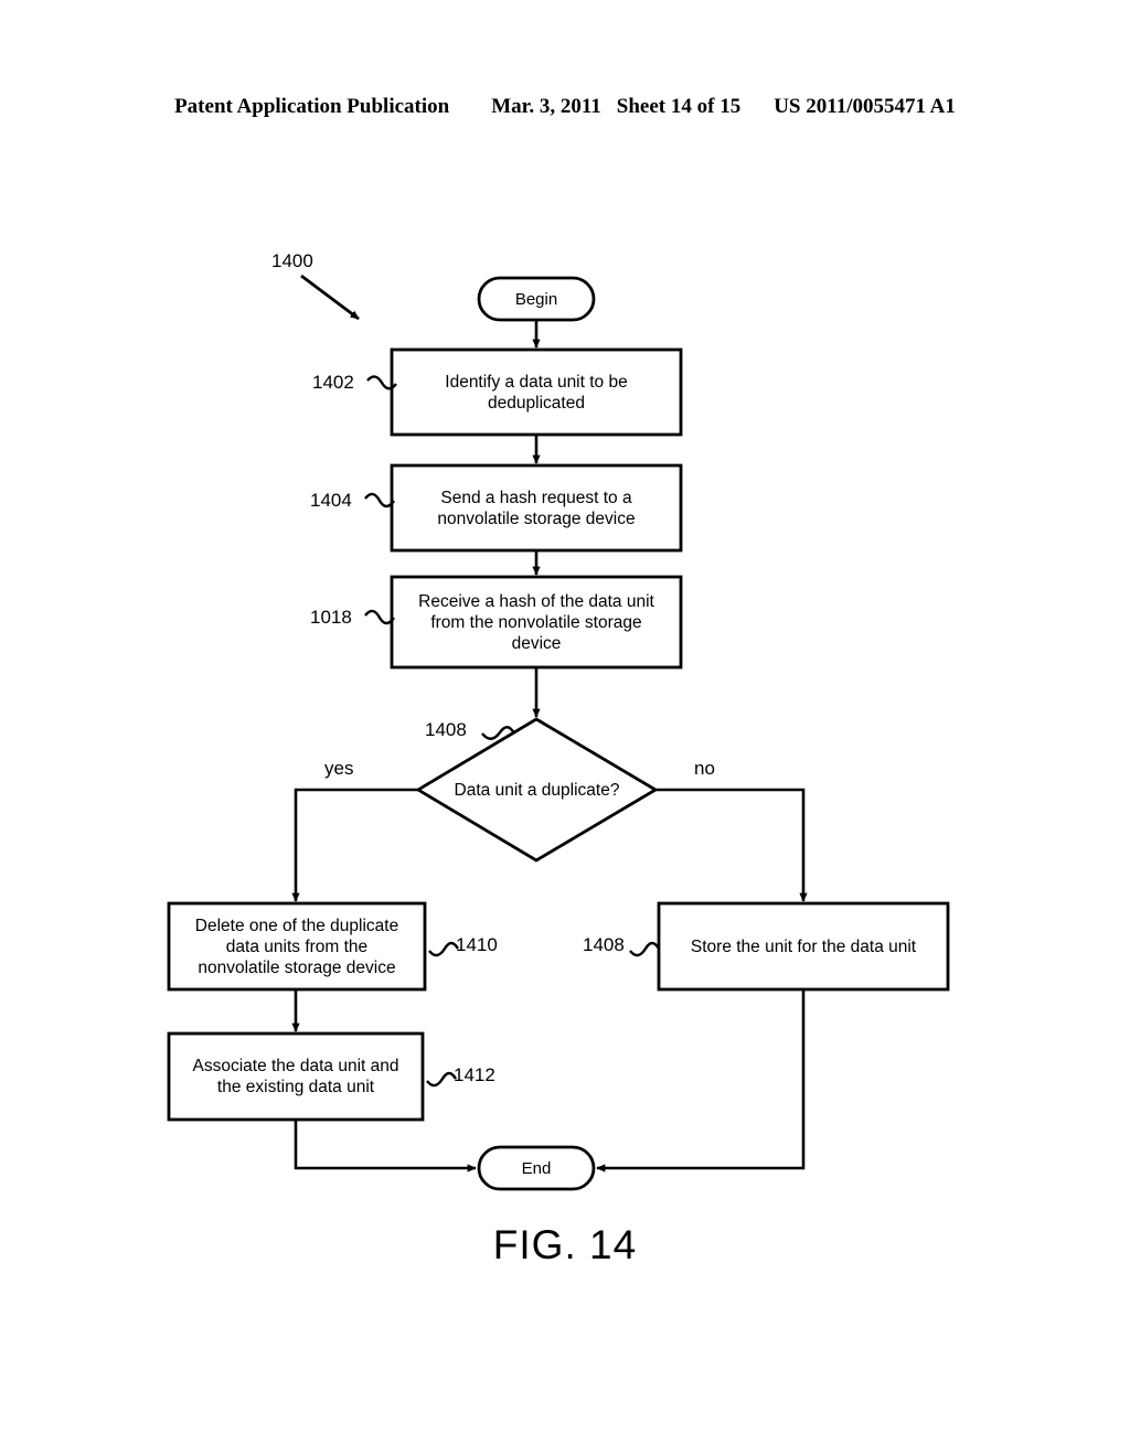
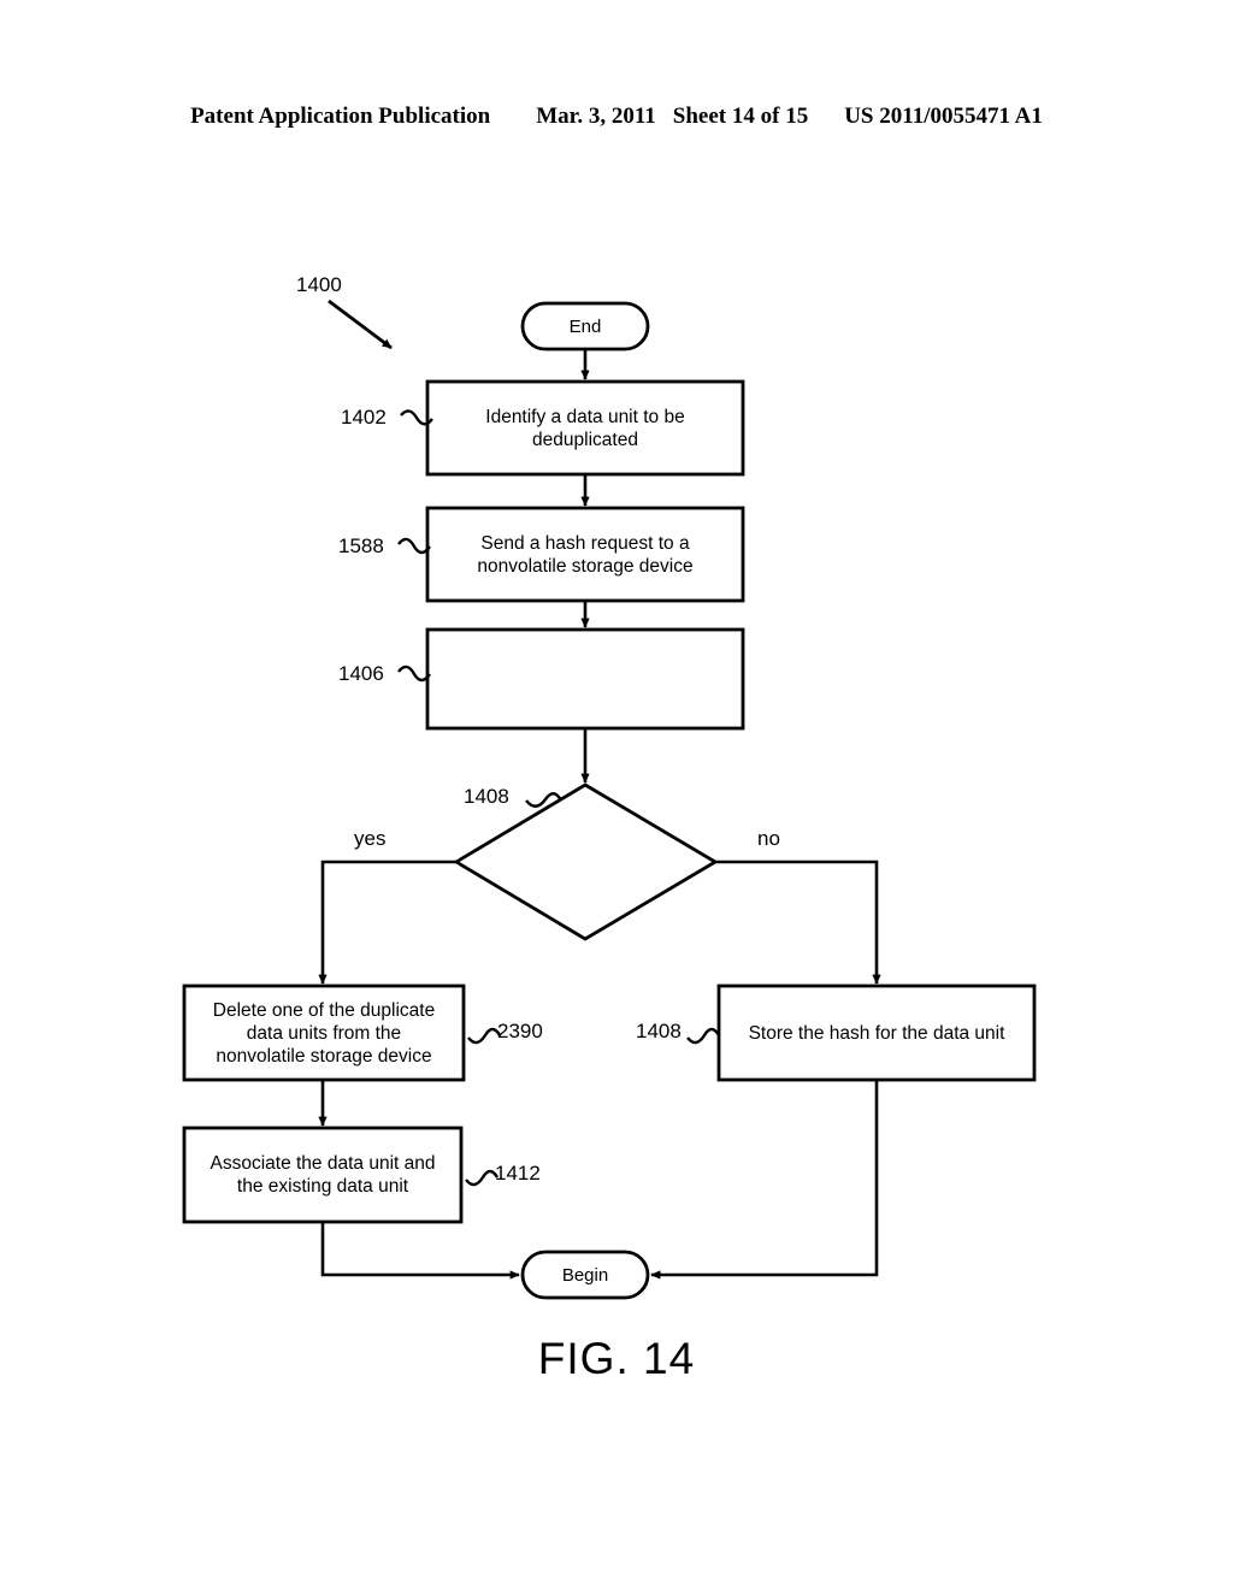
  Patent Application Publication Mar. 3, 2011 Sheet 14 of 15 US 2011/0055471 A1
- Begin
+ End
  Identify a data unit to be
  deduplicated
  Send a hash request to a
  nonvolatile storage device
- Receive a hash of the data unit
- from the nonvolatile storage
- device
- Data unit a duplicate?
  Delete one of the duplicate
  data units from the
  nonvolatile storage device
  Associate the data unit and
  the existing data unit
- Store the unit for the data unit
+ Store the hash for the data unit
- End
+ Begin
  1400
  1402
- 1404
+ 1588
- 1018
+ 1406
  1408
- 1410
+ 2390
  1412
  1408
  yes
  no
  FIG. 14
